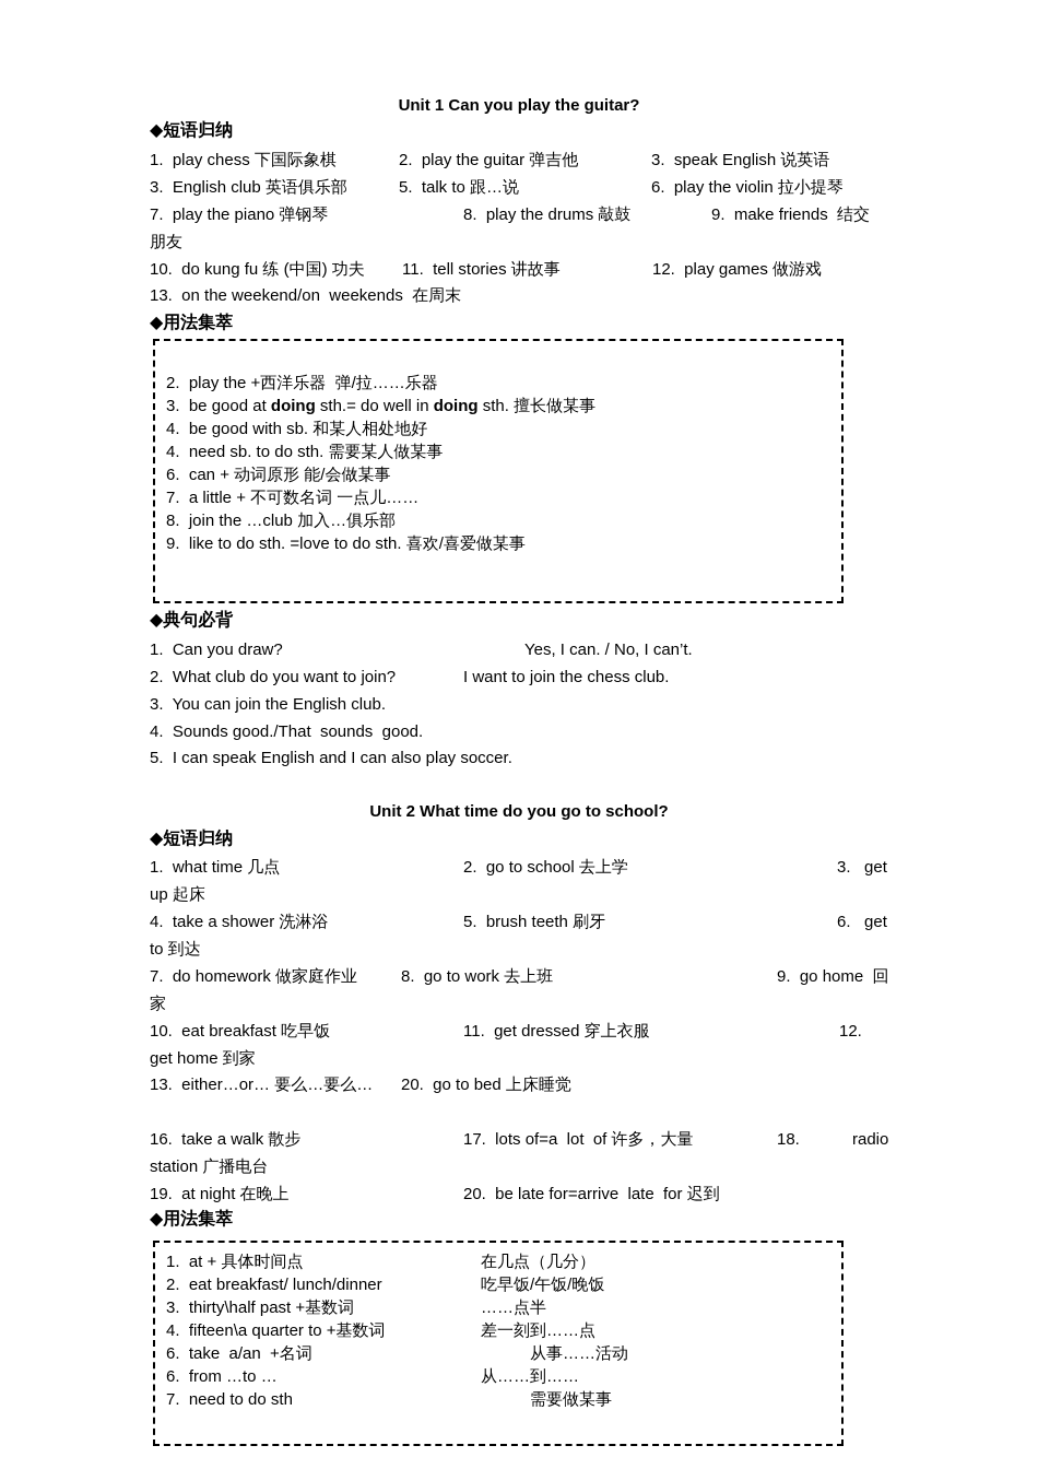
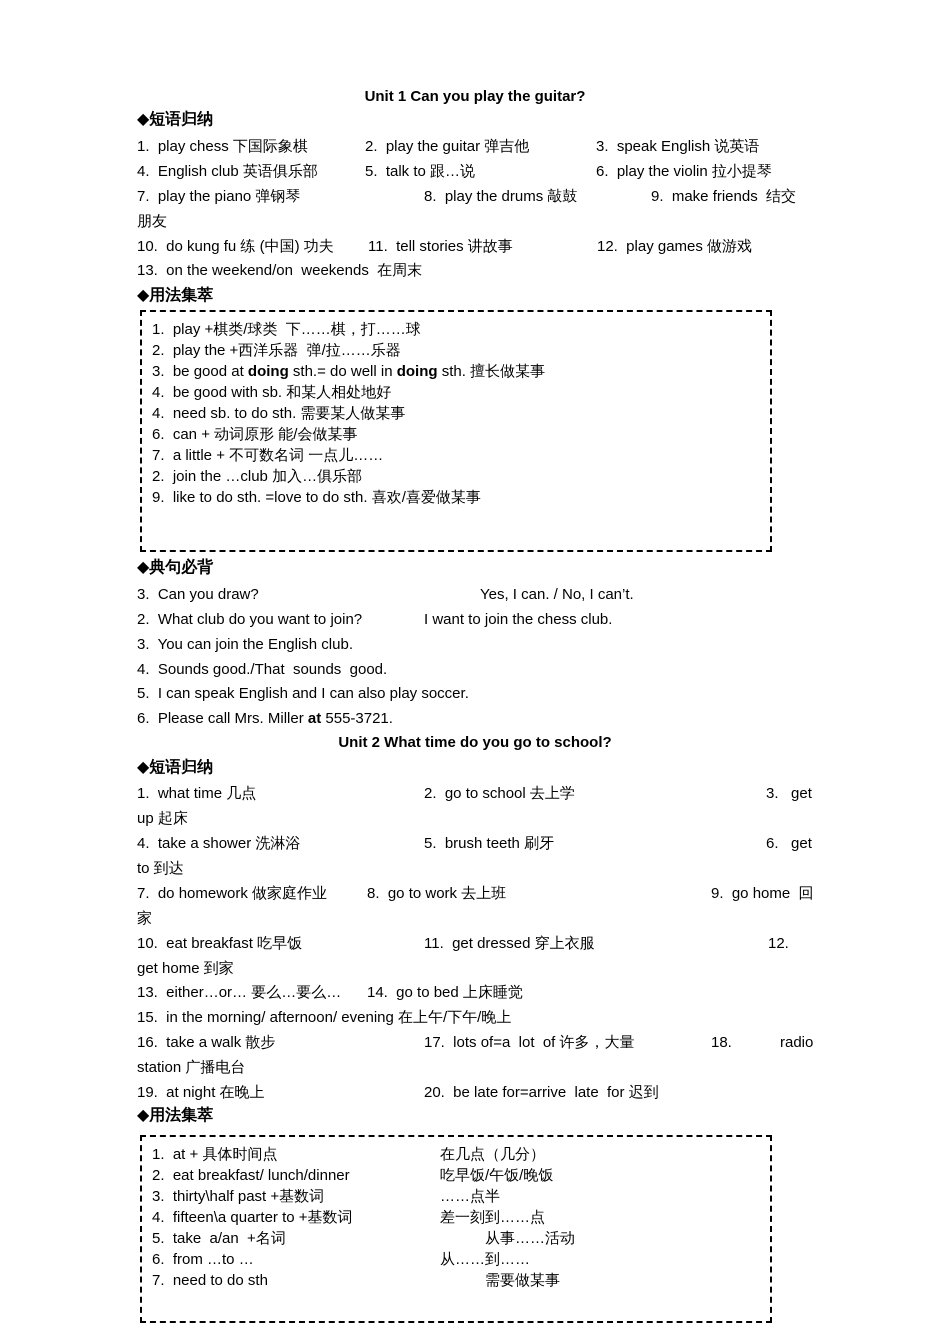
  Unit 1 Can you play the guitar?
  ◆短语归纳
  1. play chess 下国际象棋
  2. play the guitar 弹吉他
  3. speak English 说英语
- 3. English club 英语俱乐部
+ 4. English club 英语俱乐部
  5. talk to 跟…说
  6. play the violin 拉小提琴
  7. play the piano 弹钢琴
  8. play the drums 敲鼓
  9. make friends 结交
  朋友
  10. do kung fu 练 (中国) 功夫
  11. tell stories 讲故事
  12. play games 做游戏
  13. on the weekend/on weekends 在周末
  ◆用法集萃
+ 1. play +棋类/球类 下……棋，打……球
  2. play the +西洋乐器 弹/拉……乐器
  3. be good at doing sth.= do well in doing sth. 擅长做某事
  4. be good with sb. 和某人相处地好
  4. need sb. to do sth. 需要某人做某事
  6. can + 动词原形 能/会做某事
  7. a little + 不可数名词 一点儿……
- 8. join the …club 加入…俱乐部
+ 2. join the …club 加入…俱乐部
  9. like to do sth. =love to do sth. 喜欢/喜爱做某事
  ◆典句必背
- 1. Can you draw?
+ 3. Can you draw?
  Yes, I can. / No, I can’t.
  2. What club do you want to join?
  I want to join the chess club.
  3. You can join the English club.
  4. Sounds good./That sounds good.
  5. I can speak English and I can also play soccer.
+ 6. Please call Mrs. Miller at 555-3721.
  Unit 2 What time do you go to school?
  ◆短语归纳
  1. what time 几点
  2. go to school 去上学
  3. get
  up 起床
  4. take a shower 洗淋浴
  5. brush teeth 刷牙
  6. get
  to 到达
  7. do homework 做家庭作业
  8. go to work 去上班
  9. go home 回
  家
  10. eat breakfast 吃早饭
  11. get dressed 穿上衣服
  12.
  get home 到家
  13. either…or… 要么…要么…
- 20. go to bed 上床睡觉
+ 14. go to bed 上床睡觉
+ 15. in the morning/ afternoon/ evening 在上午/下午/晚上
  16. take a walk 散步
  17. lots of=a lot of 许多，大量
  18.
  radio
  station 广播电台
  19. at night 在晚上
  20. be late for=arrive late for 迟到
  ◆用法集萃
  1. at + 具体时间点
  在几点（几分）
  2. eat breakfast/ lunch/dinner
  吃早饭/午饭/晚饭
  3. thirty\half past +基数词
  ……点半
  4. fifteen\a quarter to +基数词
  差一刻到……点
- 6. take a/an +名词
+ 5. take a/an +名词
  从事……活动
  6. from …to …
  从……到……
  7. need to do sth
  需要做某事
